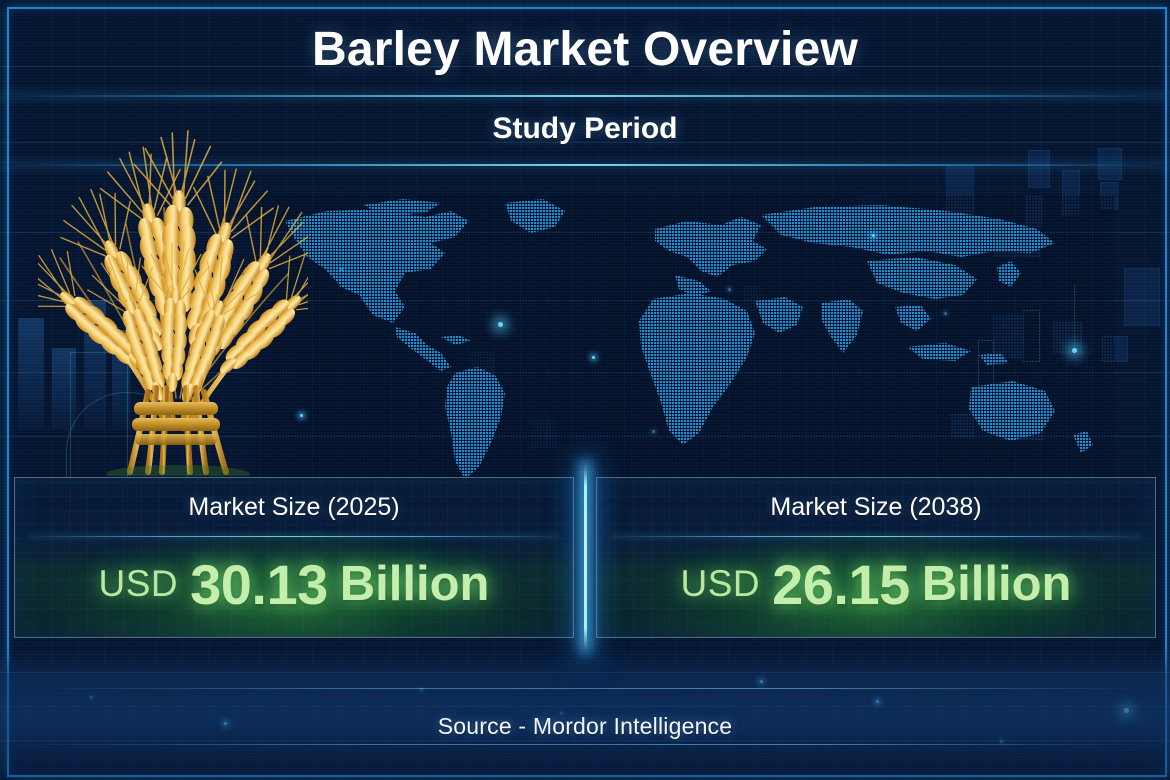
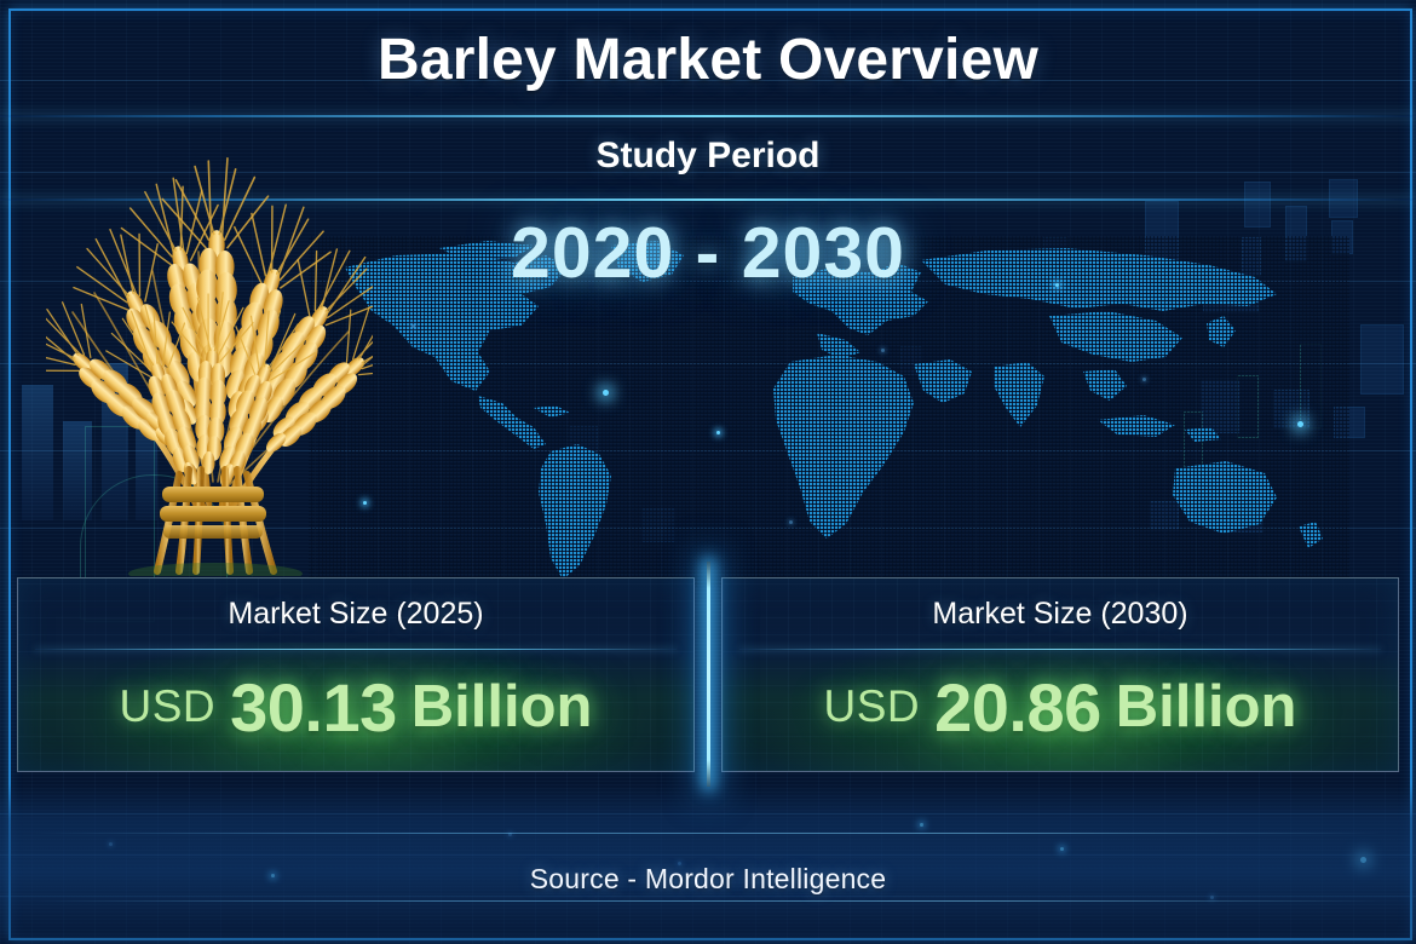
  Barley Market Overview
  Study Period
+ 2020 - 2030
  Market Size (2025)
  USD
  30.13
  Billion
- Market Size (2038)
+ Market Size (2030)
  USD
- 26.15
+ 20.86
  Billion
  Source - Mordor Intelligence
